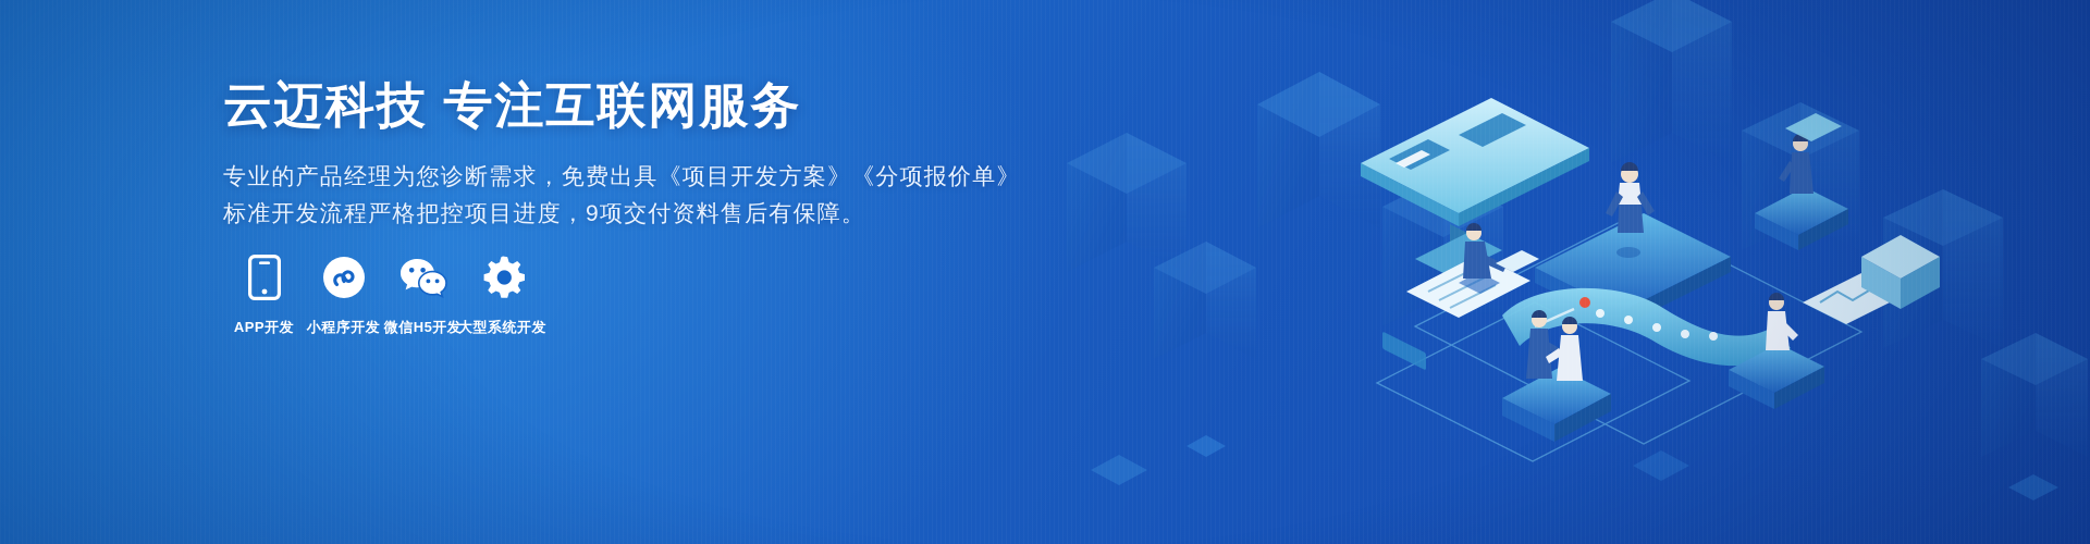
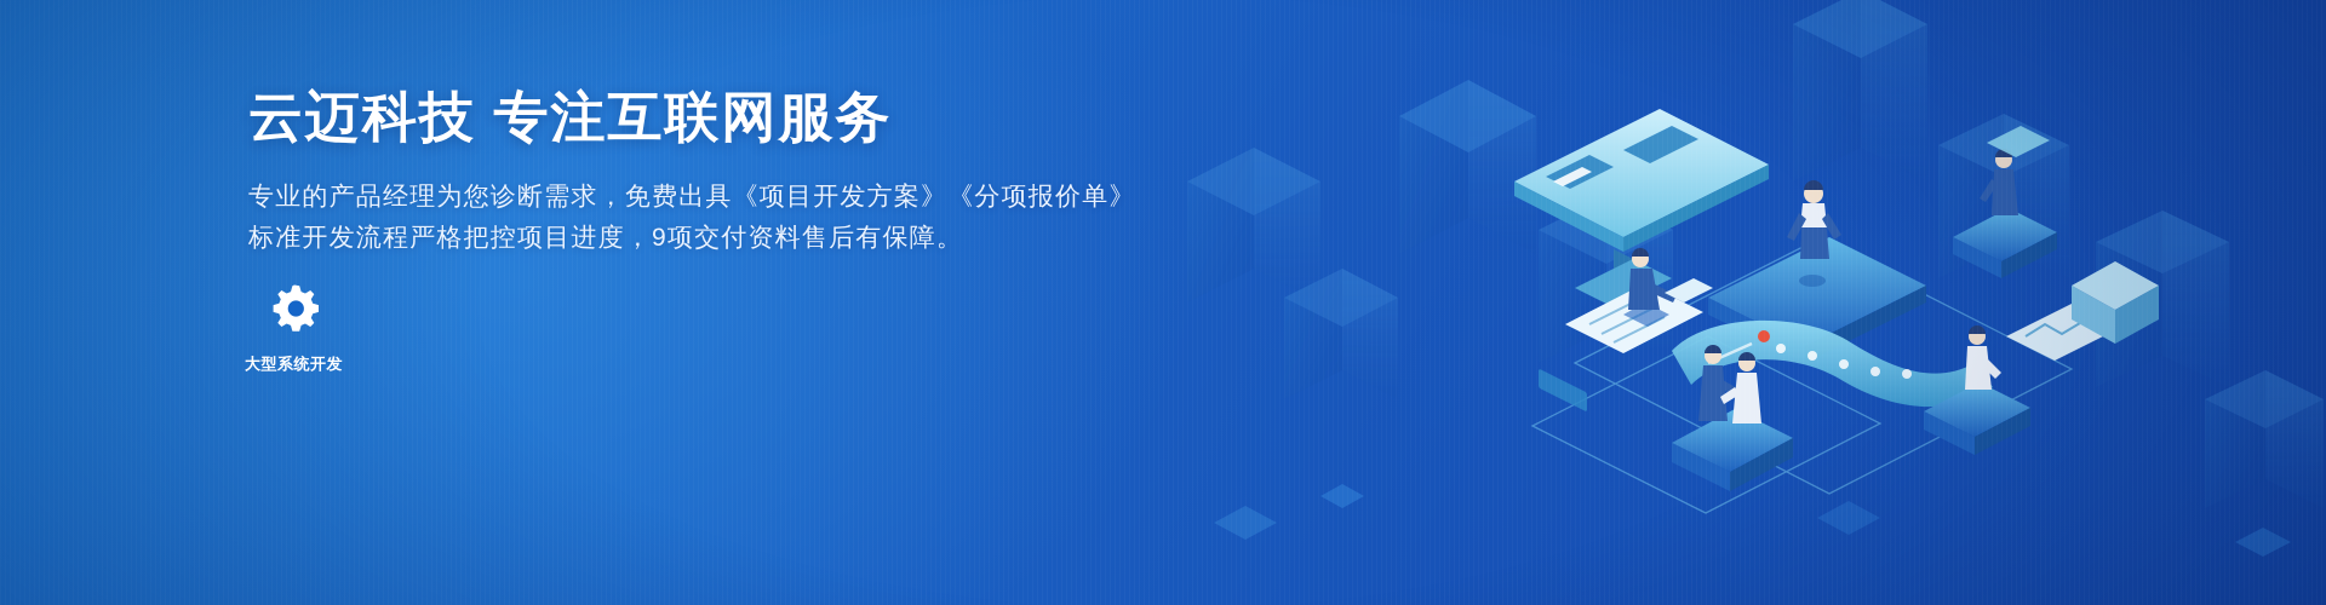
  云迈科技 专注互联网服务
  专业的产品经理为您诊断需求，免费出具《项目开发方案》《分项报价单》
  标准开发流程严格把控项目进度，9项交付资料售后有保障。
- APP开发
- 小程序开发
- 微信H5开发
  大型系统开发
